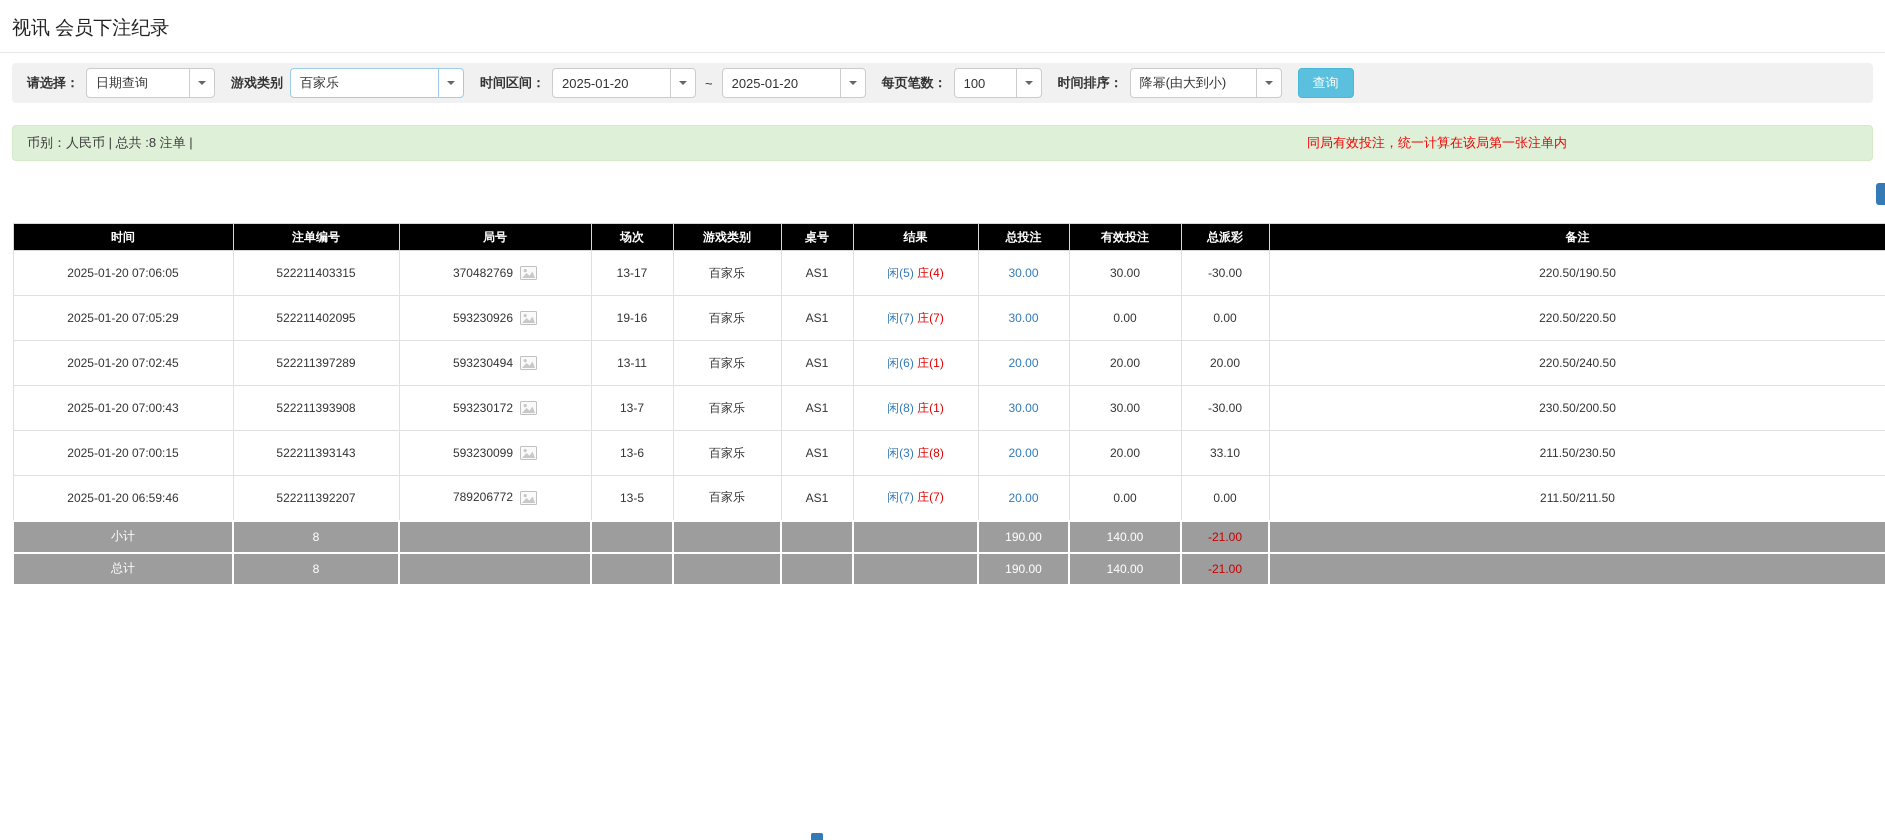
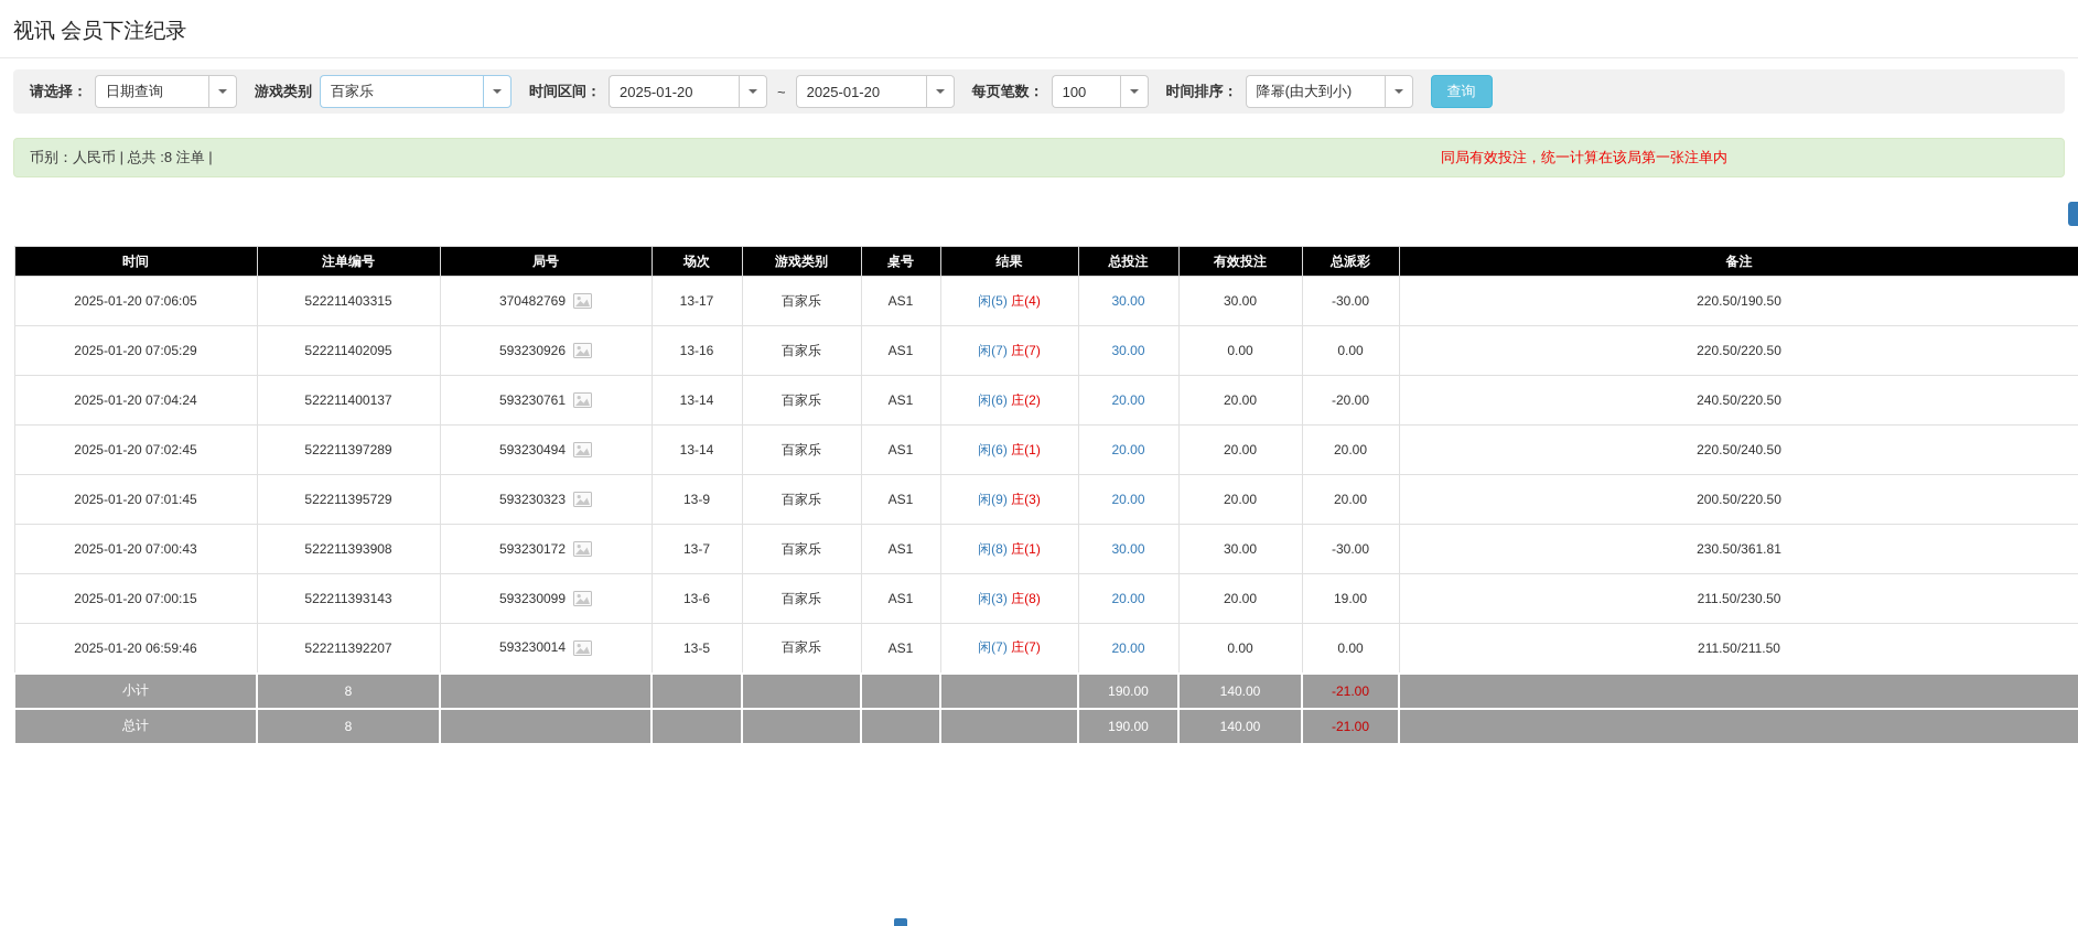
  视讯 会员下注纪录
  请选择：
  日期查询
  游戏类别
  百家乐
  时间区间：
  2025-01-20
  ~
  2025-01-20
  每页笔数：
  100
  时间排序：
  降幂(由大到小)
  查询
  币别：人民币 | 总共 :8 注单 |
  同局有效投注，统一计算在该局第一张注单内
  时间	注单编号	局号	场次	游戏类别	桌号	结果	总投注	有效投注	总派彩	备注
  2025-01-20 07:06:05	522211403315	370482769	13-17	百家乐	AS1	闲(5) 庄(4)	30.00	30.00	-30.00	220.50/190.50
- 2025-01-20 07:05:29	522211402095	593230926	19-16	百家乐	AS1	闲(7) 庄(7)	30.00	0.00	0.00	220.50/220.50
+ 2025-01-20 07:05:29	522211402095	593230926	13-16	百家乐	AS1	闲(7) 庄(7)	30.00	0.00	0.00	220.50/220.50
+ 2025-01-20 07:04:24	522211400137	593230761	13-14	百家乐	AS1	闲(6) 庄(2)	20.00	20.00	-20.00	240.50/220.50
- 2025-01-20 07:02:45	522211397289	593230494	13-11	百家乐	AS1	闲(6) 庄(1)	20.00	20.00	20.00	220.50/240.50
+ 2025-01-20 07:02:45	522211397289	593230494	13-14	百家乐	AS1	闲(6) 庄(1)	20.00	20.00	20.00	220.50/240.50
+ 2025-01-20 07:01:45	522211395729	593230323	13-9	百家乐	AS1	闲(9) 庄(3)	20.00	20.00	20.00	200.50/220.50
- 2025-01-20 07:00:43	522211393908	593230172	13-7	百家乐	AS1	闲(8) 庄(1)	30.00	30.00	-30.00	230.50/200.50
+ 2025-01-20 07:00:43	522211393908	593230172	13-7	百家乐	AS1	闲(8) 庄(1)	30.00	30.00	-30.00	230.50/361.81
- 2025-01-20 07:00:15	522211393143	593230099	13-6	百家乐	AS1	闲(3) 庄(8)	20.00	20.00	33.10	211.50/230.50
+ 2025-01-20 07:00:15	522211393143	593230099	13-6	百家乐	AS1	闲(3) 庄(8)	20.00	20.00	19.00	211.50/230.50
- 2025-01-20 06:59:46	522211392207	789206772	13-5	百家乐	AS1	闲(7) 庄(7)	20.00	0.00	0.00	211.50/211.50
+ 2025-01-20 06:59:46	522211392207	593230014	13-5	百家乐	AS1	闲(7) 庄(7)	20.00	0.00	0.00	211.50/211.50
  小计	8						190.00	140.00	-21.00
  总计	8						190.00	140.00	-21.00
